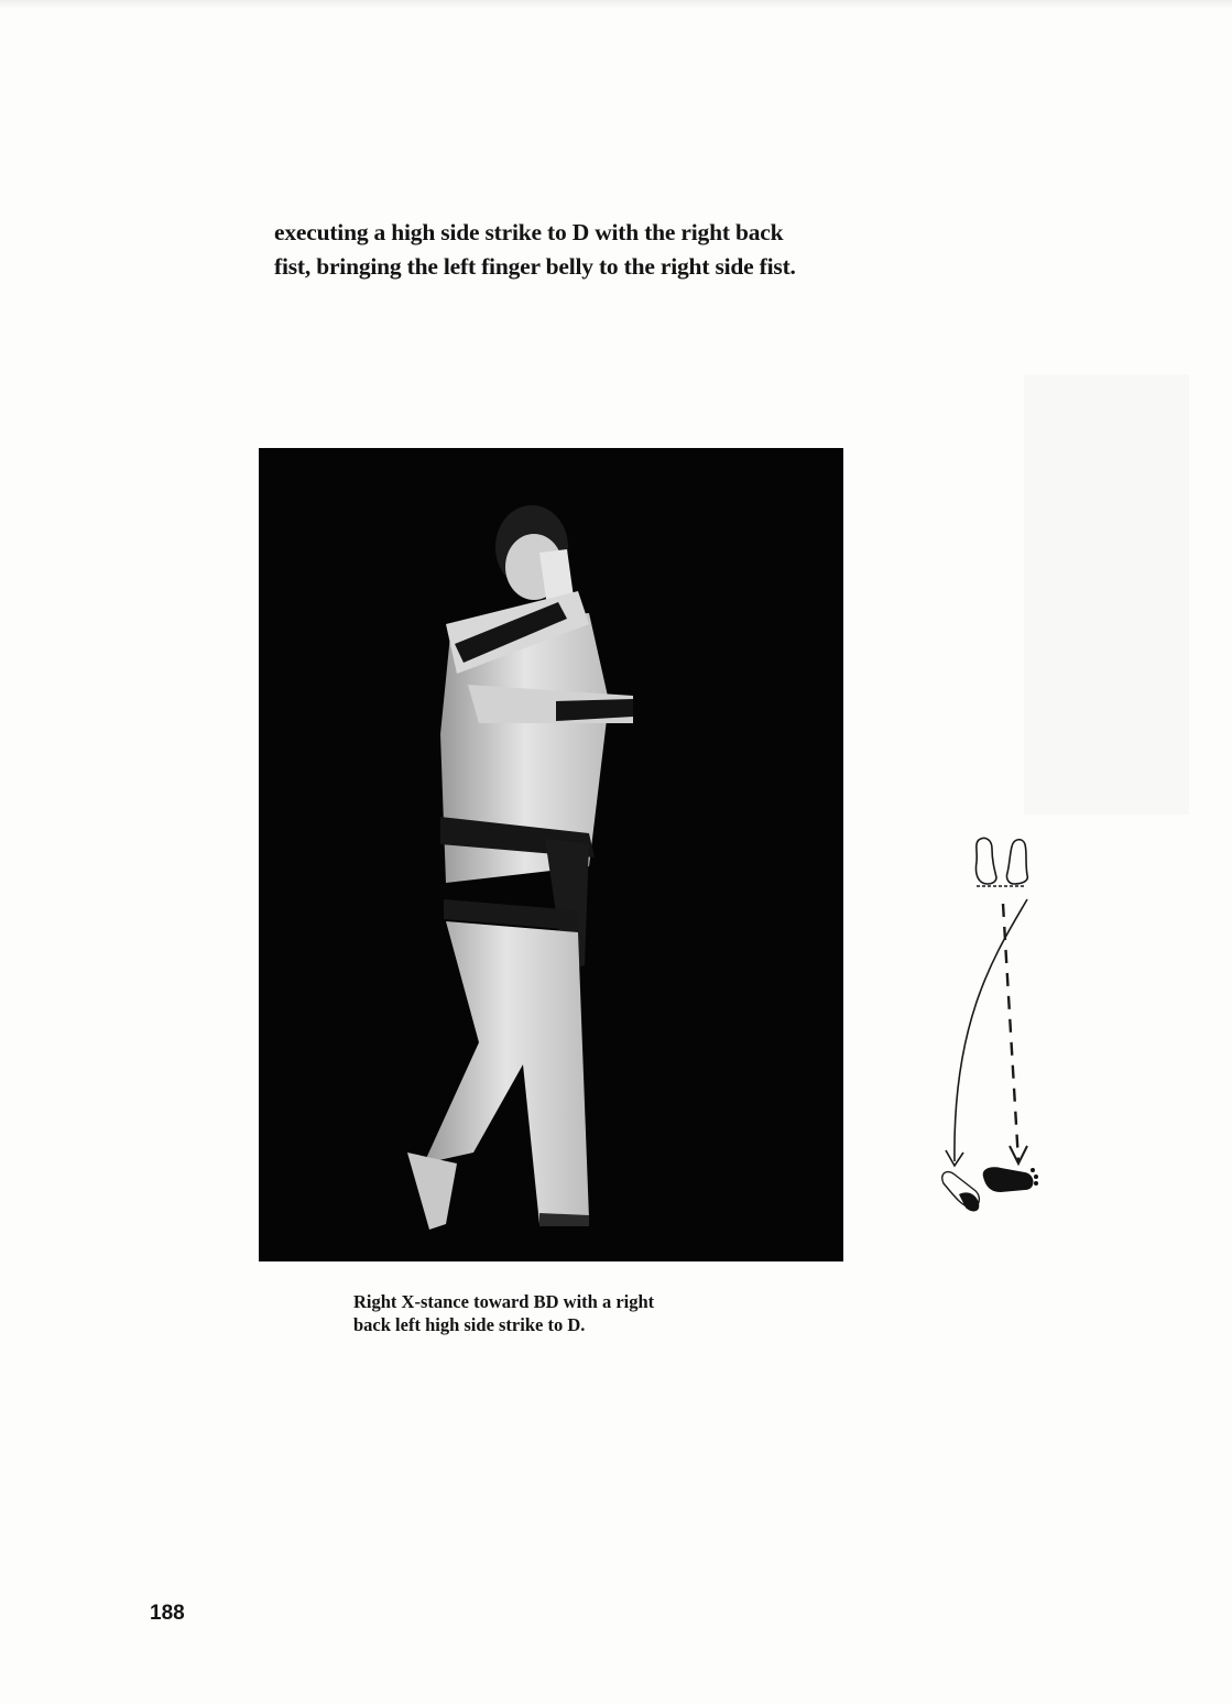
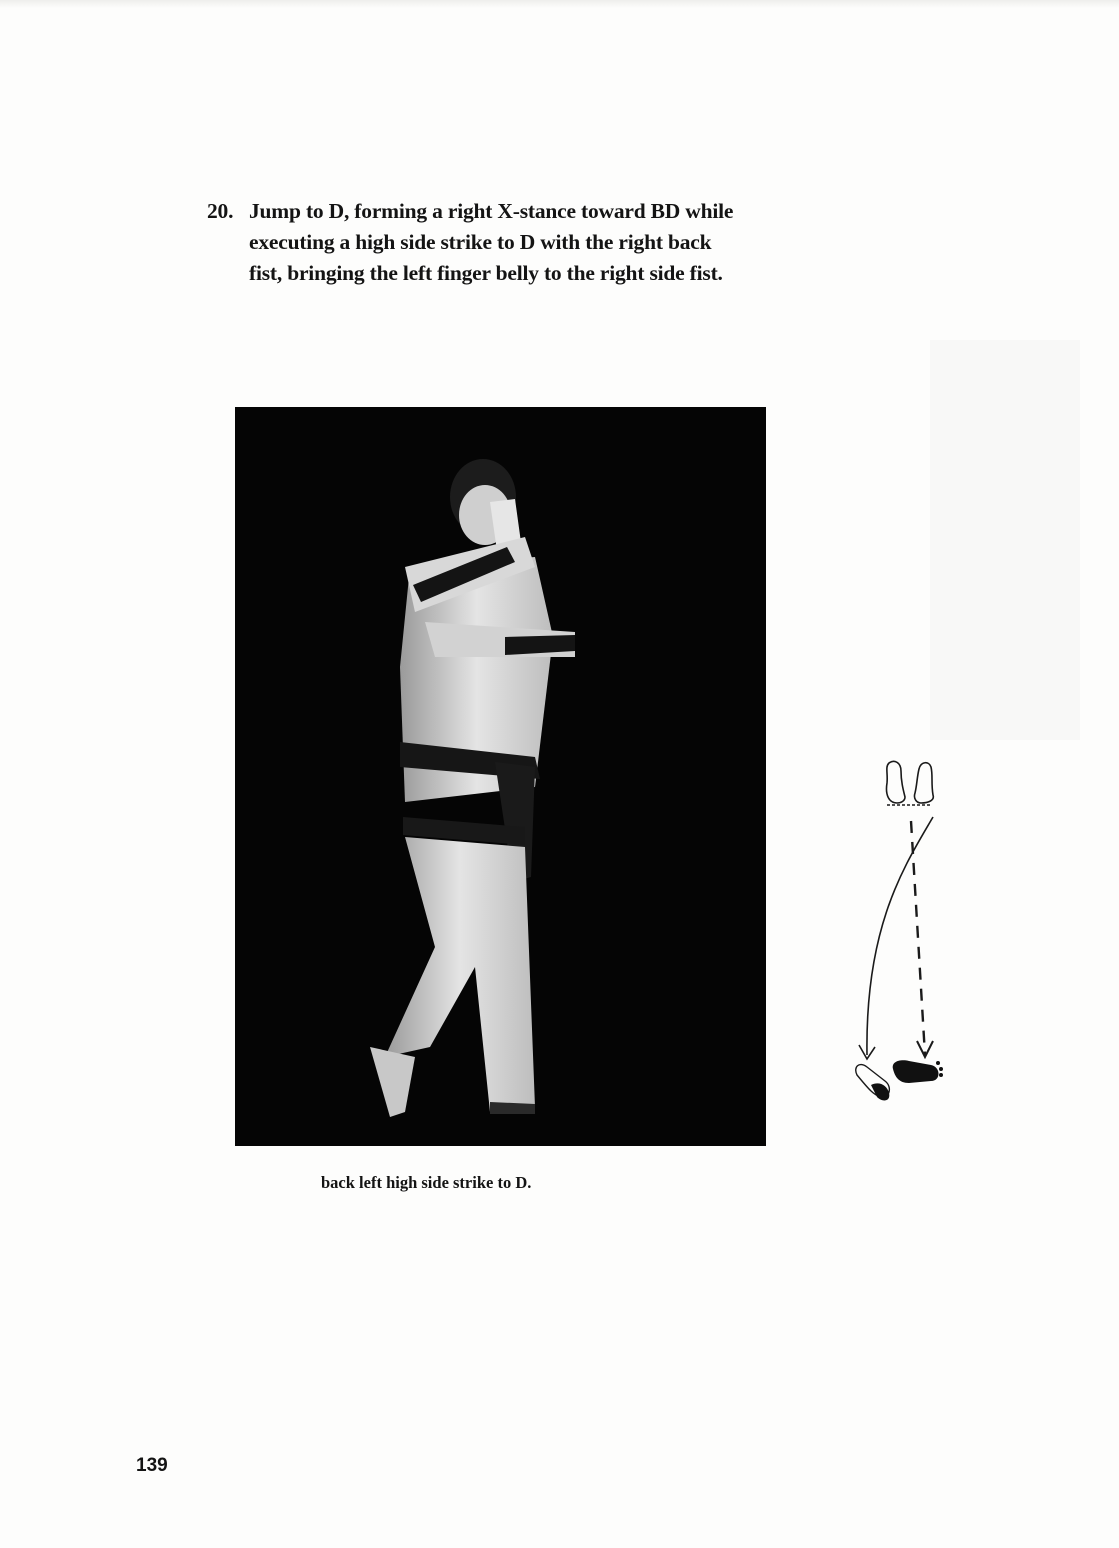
+ 20. Jump to D, forming a right X-stance toward BD while
  executing a high side strike to D with the right back
  fist, bringing the left finger belly to the right side fist.
- Right X-stance toward BD with a right
  back left high side strike to D.
- 188
+ 139
